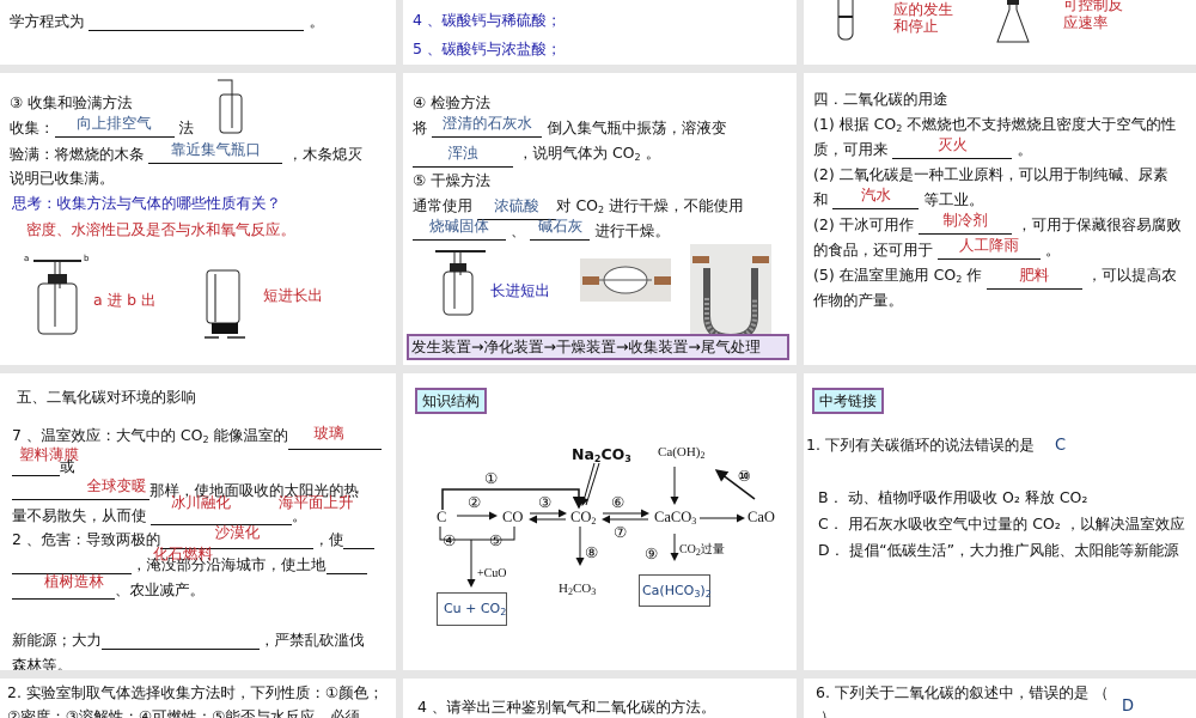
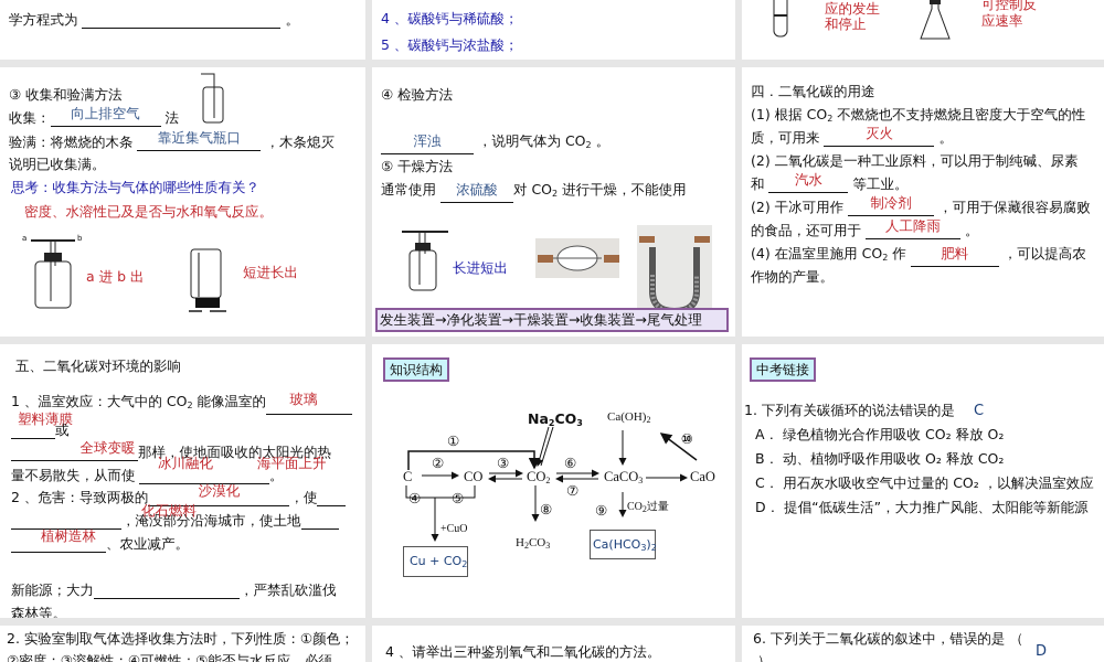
  学方程式为 。
  4 、碳酸钙与稀硫酸；
  5 、碳酸钙与浓盐酸；
  应的发生
  和停止
  可控制反
  应速率
  ③ 收集和验满方法
  收集：
  向上排空气
  法
  验满：将燃烧的木条
  靠近集气瓶口
  ，木条熄灭
  说明已收集满。
  思考：收集方法与气体的哪些性质有关？
  密度、水溶性已及是否与水和氧气反应。
  a
  b
  a 进 b 出
  短进长出
  ④ 检验方法
- 将
- 澄清的石灰水
- 倒入集气瓶中振荡，溶液变
  浑浊
  ，说明气体为 CO2 。
  ⑤ 干燥方法
  通常使用
  浓硫酸
  对 CO2 进行干燥，不能使用
- 烧碱固体
- 、
- 碱石灰
- 进行干燥。
  长进短出
  发生装置→净化装置→干燥装置→收集装置→尾气处理
  四．二氧化碳的用途
  (1) 根据 CO2 不燃烧也不支持燃烧且密度大于空气的性
  质，可用来
  灭火
  。
  (2) 二氧化碳是一种工业原料，可以用于制纯碱、尿素
  和
  汽水
  等工业。
  (2) 干冰可用作
  制冷剂
  ，可用于保藏很容易腐败
  的食品，还可用于
  人工降雨
  。
- (5) 在温室里施用 CO2 作
+ (4) 在温室里施用 CO2 作
  肥料
  ，可以提高农
  作物的产量。
  五、二氧化碳对环境的影响
- 7 、温室效应：大气中的 CO2 能像温室的
+ 1 、温室效应：大气中的 CO2 能像温室的
  玻璃
  塑料薄膜
  或
  全球变暖
  那样，使地面吸收的太阳光的热
  量不易散失，从而使
  冰川融化
  海平面上升
  。
  2 、危害：导致两极的
  沙漠化
  ，使
  ，淹没部分沿海城市，使土地
  化石燃料
  植树造林
  、农业减产。
  新能源；大力 ，严禁乱砍滥伐
  森林等。
  知识结构
  C
  CO
  CO2
  CaCO3
  CaO
  Na2CO3
  Ca(OH)2
  H2CO3
  Ca(HCO3)2
  Cu + CO2
  ①
  ②
  ③
  ④
  ⑤
  ⑥
  ⑦
  ⑧
  ⑨
  ⑩
  +CuO
  CO2过量
  中考链接
  1. 下列有关碳循环的说法错误的是
  C
+ A． 绿色植物光合作用吸收 CO₂ 释放 O₂
  B． 动、植物呼吸作用吸收 O₂ 释放 CO₂
  C． 用石灰水吸收空气中过量的 CO₂ ，以解决温室效应
  D． 提倡“低碳生活”，大力推广风能、太阳能等新能源
  2. 实验室制取气体选择收集方法时，下列性质：①颜色；
  ②密度；③溶解性；④可燃性；⑤能否与水反应，必须
  4 、请举出三种鉴别氧气和二氧化碳的方法。
  6. 下列关于二氧化碳的叙述中，错误的是 （
  D
  ）
